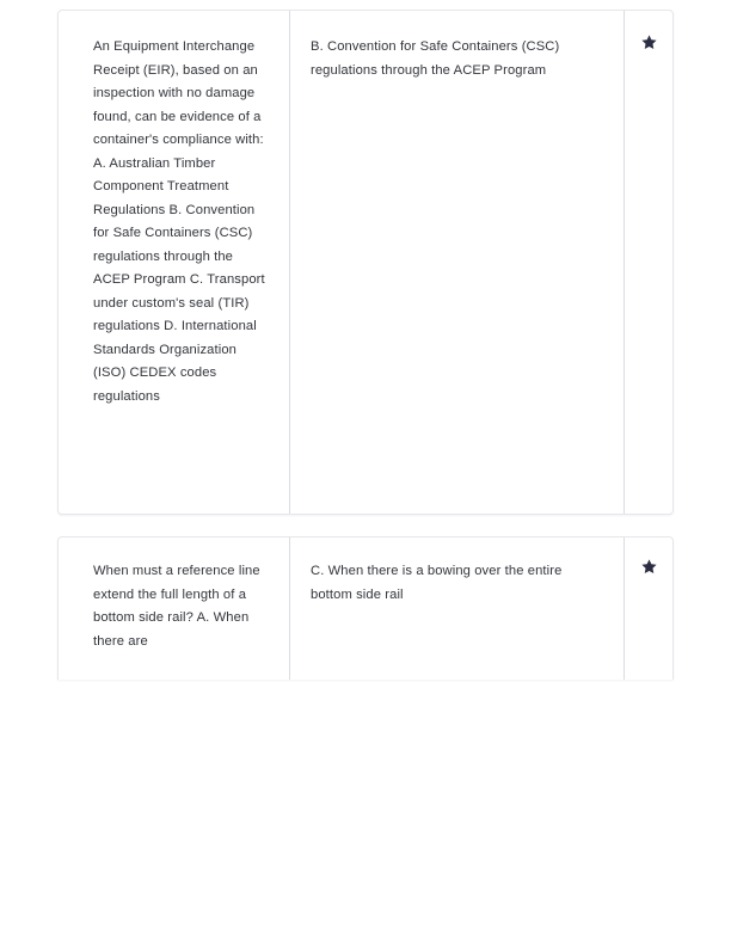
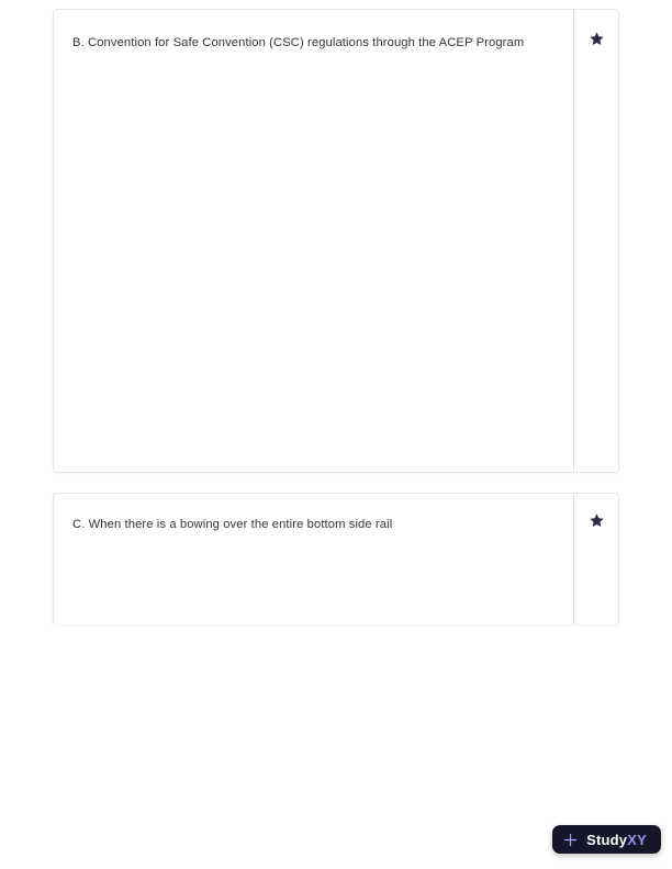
- An Equipment Interchange Receipt (EIR), based on an inspection with no damage found, can be evidence of a container's compliance with: A. Australian Timber Component Treatment Regulations B. Convention for Safe Containers (CSC) regulations through the ACEP Program C. Transport under custom's seal (TIR) regulations D. International Standards Organization (ISO) CEDEX codes regulations
- B. Convention for Safe Containers (CSC) regulations through the ACEP Program
+ B. Convention for Safe Convention (CSC) regulations through the ACEP Program
- When must a reference line extend the full length of a bottom side rail? A. When there are
  C. When there is a bowing over the entire bottom side rail
+ StudyXY
